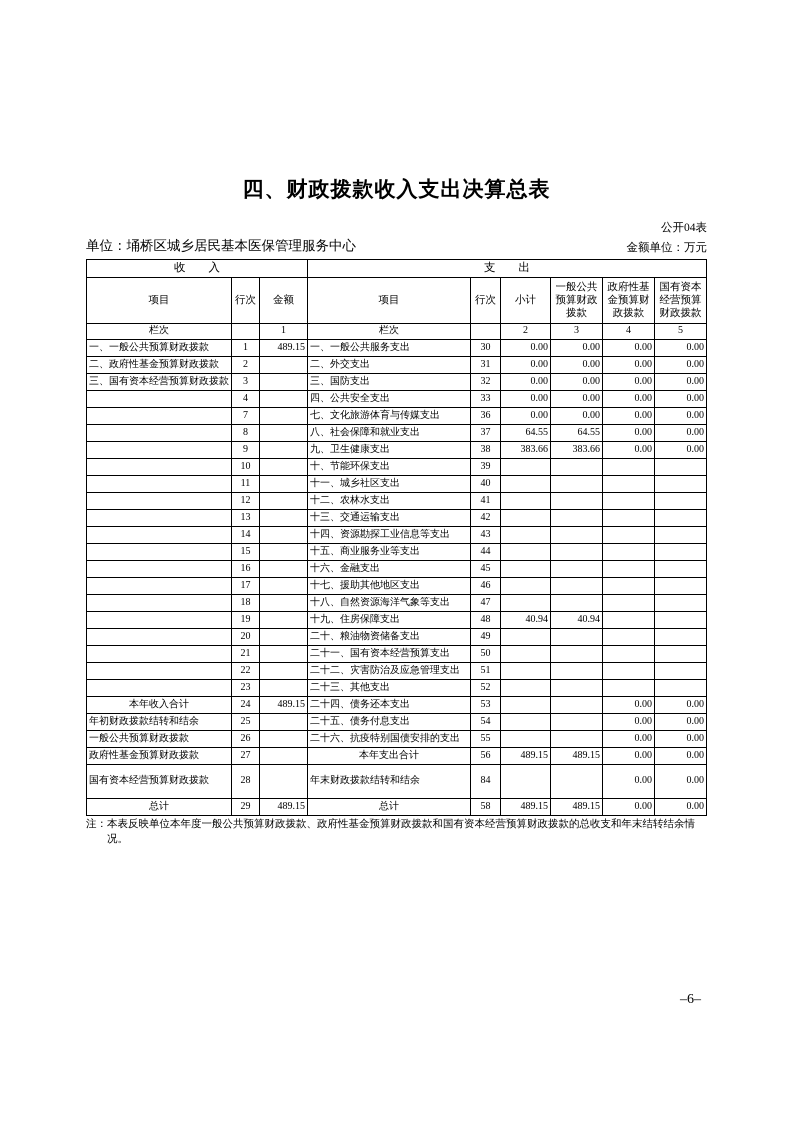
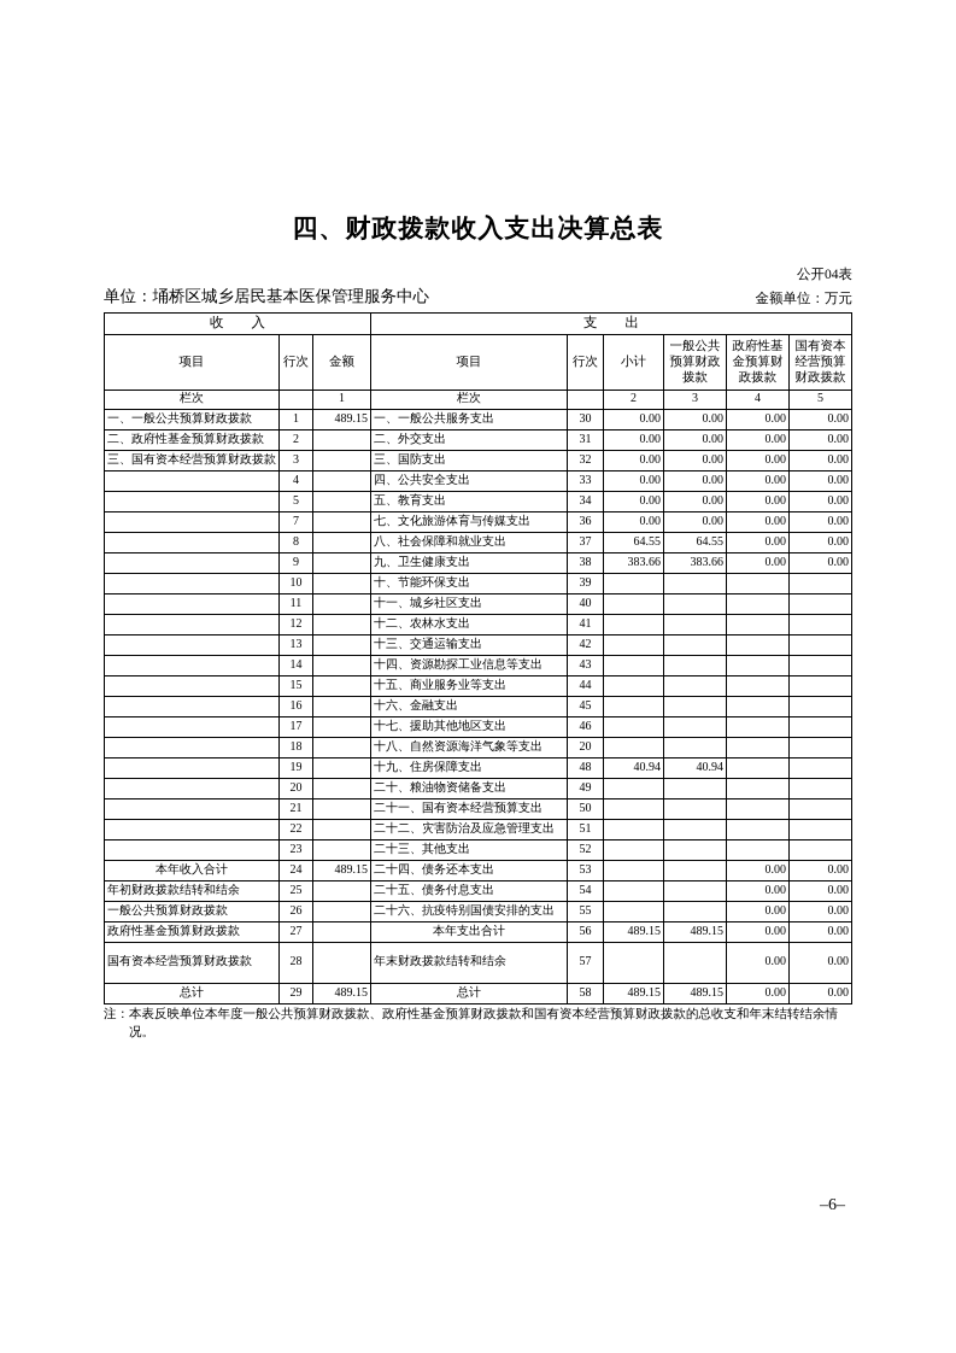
  四、财政拨款收入支出决算总表
  公开04表
  单位：埇桥区城乡居民基本医保管理服务中心
  金额单位：万元
  收 入	支 出
  项目	行次	金额	项目	行次	小计	一般公共预算财政拨款	政府性基金预算财政拨款	国有资本经营预算财政拨款
  栏次		1	栏次		2	3	4	5
  一、一般公共预算财政拨款	1	489.15	一、一般公共服务支出	30	0.00	0.00	0.00	0.00
  二、政府性基金预算财政拨款	2		二、外交支出	31	0.00	0.00	0.00	0.00
  三、国有资本经营预算财政拨款	3		三、国防支出	32	0.00	0.00	0.00	0.00
  	4		四、公共安全支出	33	0.00	0.00	0.00	0.00
+ 	5		五、教育支出	34	0.00	0.00	0.00	0.00
  	7		七、文化旅游体育与传媒支出	36	0.00	0.00	0.00	0.00
  	8		八、社会保障和就业支出	37	64.55	64.55	0.00	0.00
  	9		九、卫生健康支出	38	383.66	383.66	0.00	0.00
  	10		十、节能环保支出	39
  	11		十一、城乡社区支出	40
  	12		十二、农林水支出	41
  	13		十三、交通运输支出	42
  	14		十四、资源勘探工业信息等支出	43
  	15		十五、商业服务业等支出	44
  	16		十六、金融支出	45
  	17		十七、援助其他地区支出	46
- 	18		十八、自然资源海洋气象等支出	47
+ 	18		十八、自然资源海洋气象等支出	20
  	19		十九、住房保障支出	48	40.94	40.94
  	20		二十、粮油物资储备支出	49
  	21		二十一、国有资本经营预算支出	50
  	22		二十二、灾害防治及应急管理支出	51
  	23		二十三、其他支出	52
  本年收入合计	24	489.15	二十四、债务还本支出	53			0.00	0.00
  年初财政拨款结转和结余	25		二十五、债务付息支出	54			0.00	0.00
  一般公共预算财政拨款	26		二十六、抗疫特别国债安排的支出	55			0.00	0.00
  政府性基金预算财政拨款	27		本年支出合计	56	489.15	489.15	0.00	0.00
- 国有资本经营预算财政拨款	28		年末财政拨款结转和结余	84			0.00	0.00
+ 国有资本经营预算财政拨款	28		年末财政拨款结转和结余	57			0.00	0.00
  总计	29	489.15	总计	58	489.15	489.15	0.00	0.00
  注：本表反映单位本年度一般公共预算财政拨款、政府性基金预算财政拨款和国有资本经营预算财政拨款的总收支和年末结转结余情况。
  –6–
